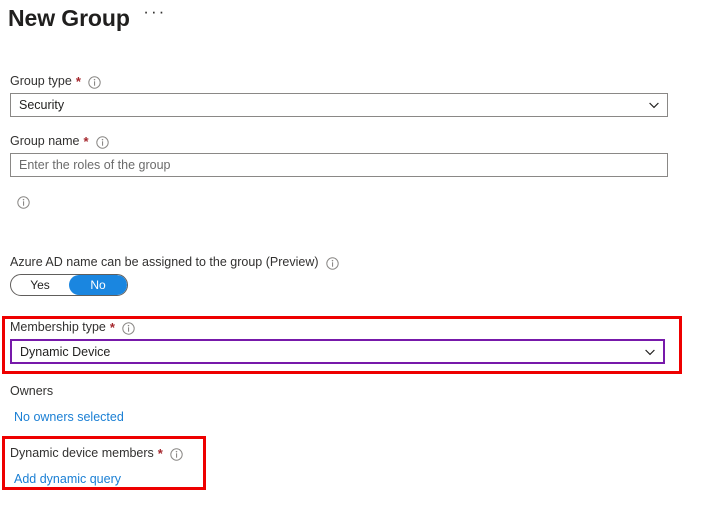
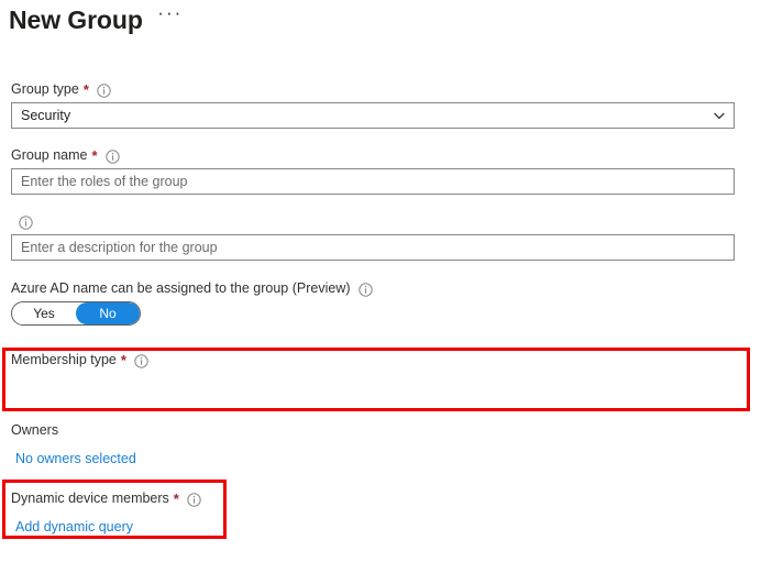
  New Group
  ···
  Group type
  *
  Security
  Group name
  *
  Enter the roles of the group
+ Enter a description for the group
  Azure AD name can be assigned to the group (Preview)
  Yes
  No
  Membership type
  *
- Dynamic Device
  Owners
  No owners selected
  Dynamic device members
  *
  Add dynamic query
